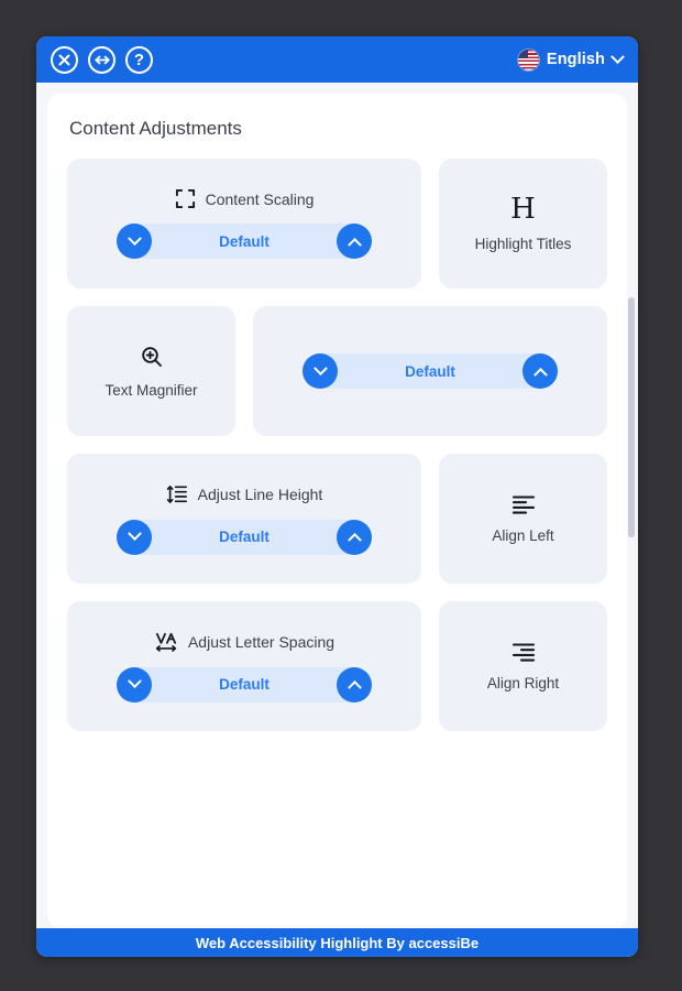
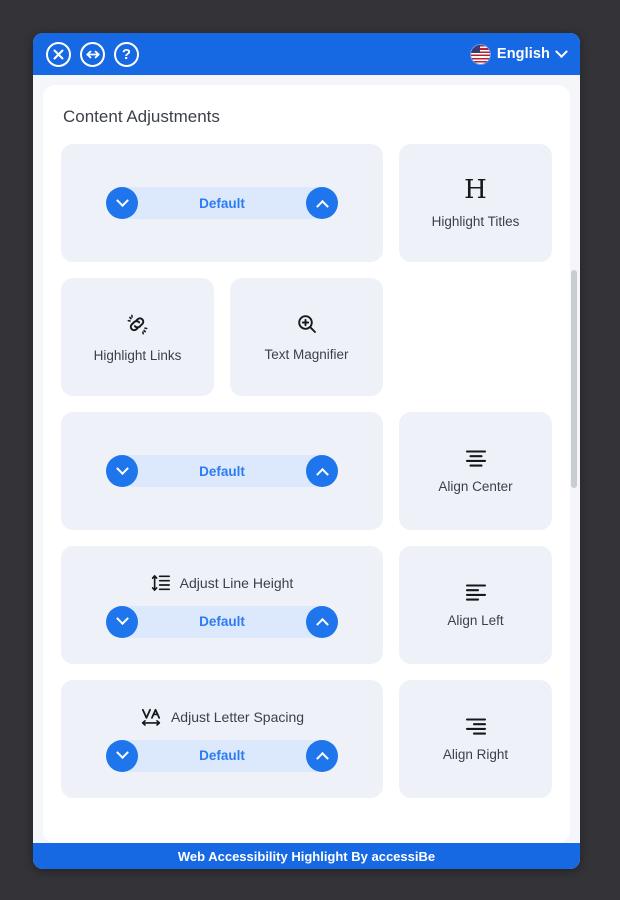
  ?
  English
  Content Adjustments
- Content Scaling
  Default
  H
  Highlight Titles
+ Highlight Links
  Text Magnifier
  Default
+ Align Center
  Adjust Line Height
  Default
  Align Left
  Adjust Letter Spacing
  Default
  Align Right
  Web Accessibility Highlight By accessiBe
